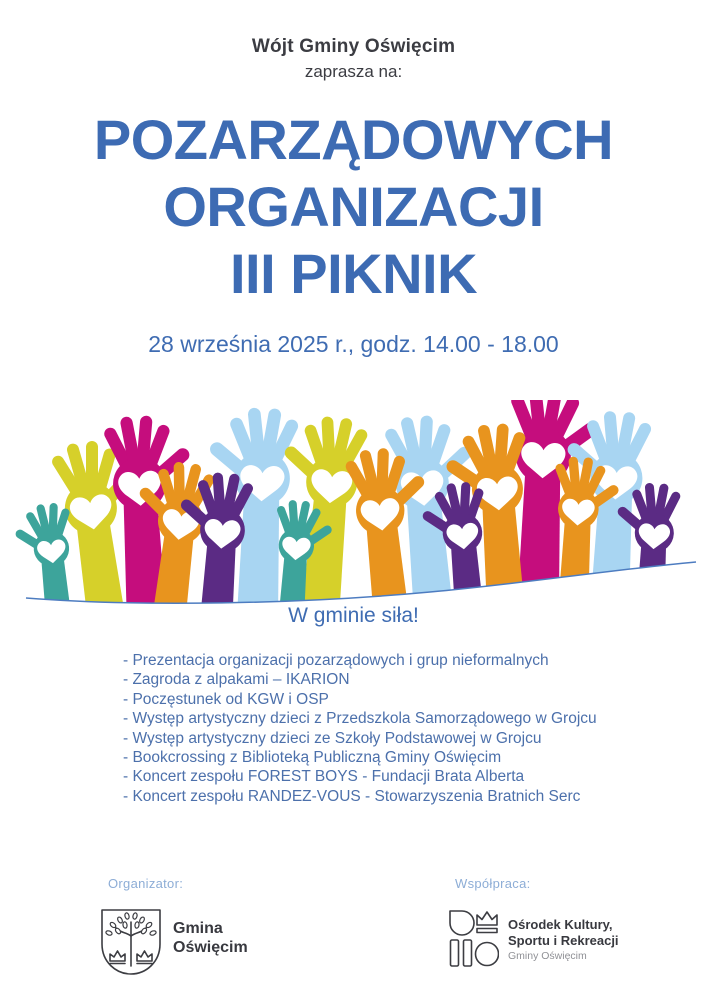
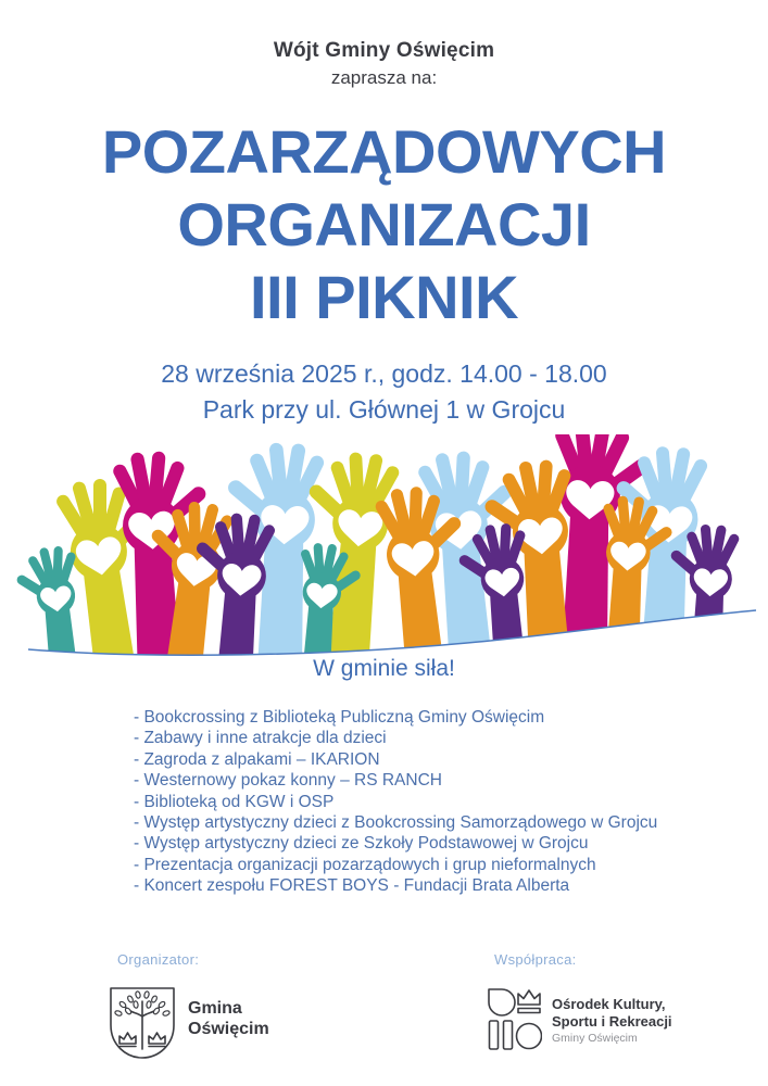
  Wójt Gminy Oświęcim
  zaprasza na:
  POZARZĄDOWYCH
  ORGANIZACJI
  III PIKNIK
  28 września 2025 r., godz. 14.00 - 18.00
+ Park przy ul. Głównej 1 w Grojcu
  W gminie siła!
- - Prezentacja organizacji pozarządowych i grup nieformalnych
+ - Bookcrossing z Biblioteką Publiczną Gminy Oświęcim
+ - Zabawy i inne atrakcje dla dzieci
  - Zagroda z alpakami – IKARION
+ - Westernowy pokaz konny – RS RANCH
- - Poczęstunek od KGW i OSP
+ - Biblioteką od KGW i OSP
- - Występ artystyczny dzieci z Przedszkola Samorządowego w Grojcu
+ - Występ artystyczny dzieci z Bookcrossing Samorządowego w Grojcu
  - Występ artystyczny dzieci ze Szkoły Podstawowej w Grojcu
- - Bookcrossing z Biblioteką Publiczną Gminy Oświęcim
+ - Prezentacja organizacji pozarządowych i grup nieformalnych
  - Koncert zespołu FOREST BOYS - Fundacji Brata Alberta
- - Koncert zespołu RANDEZ-VOUS - Stowarzyszenia Bratnich Serc
  Organizator:
  Gmina
  Oświęcim
  Współpraca:
  Ośrodek Kultury,
  Sportu i Rekreacji
  Gminy Oświęcim
